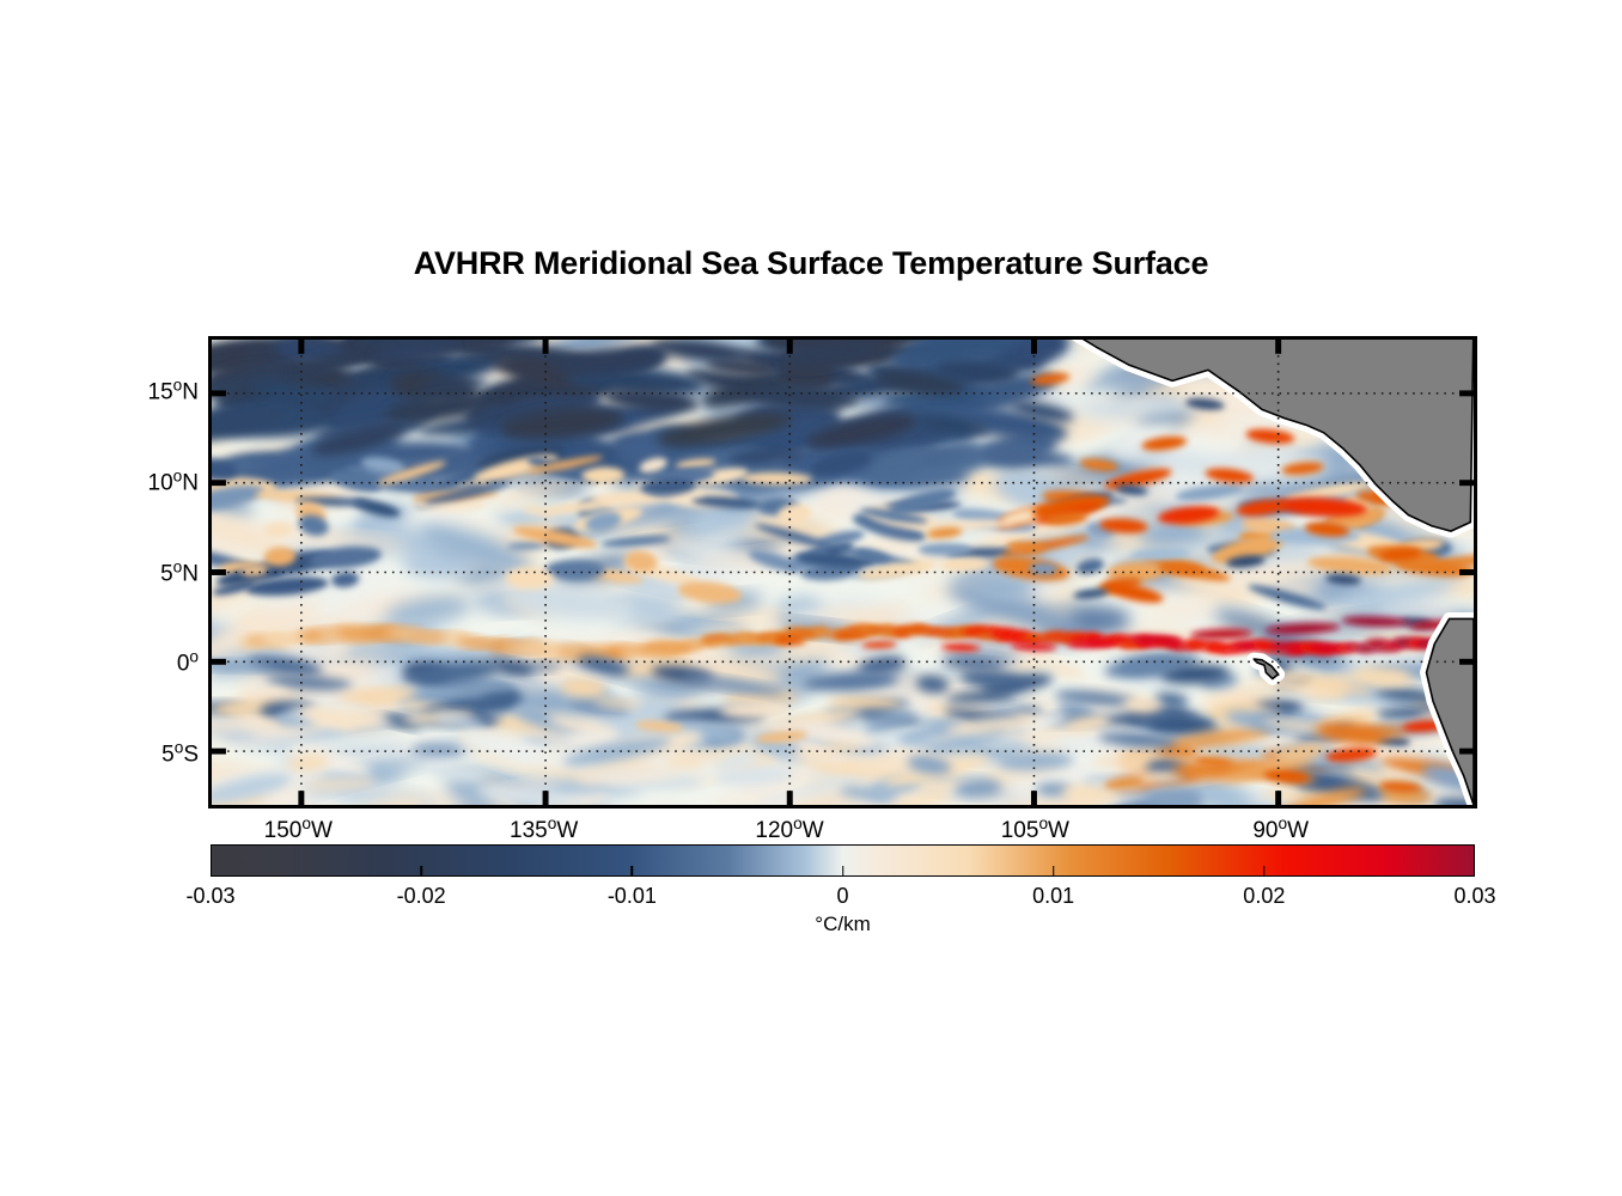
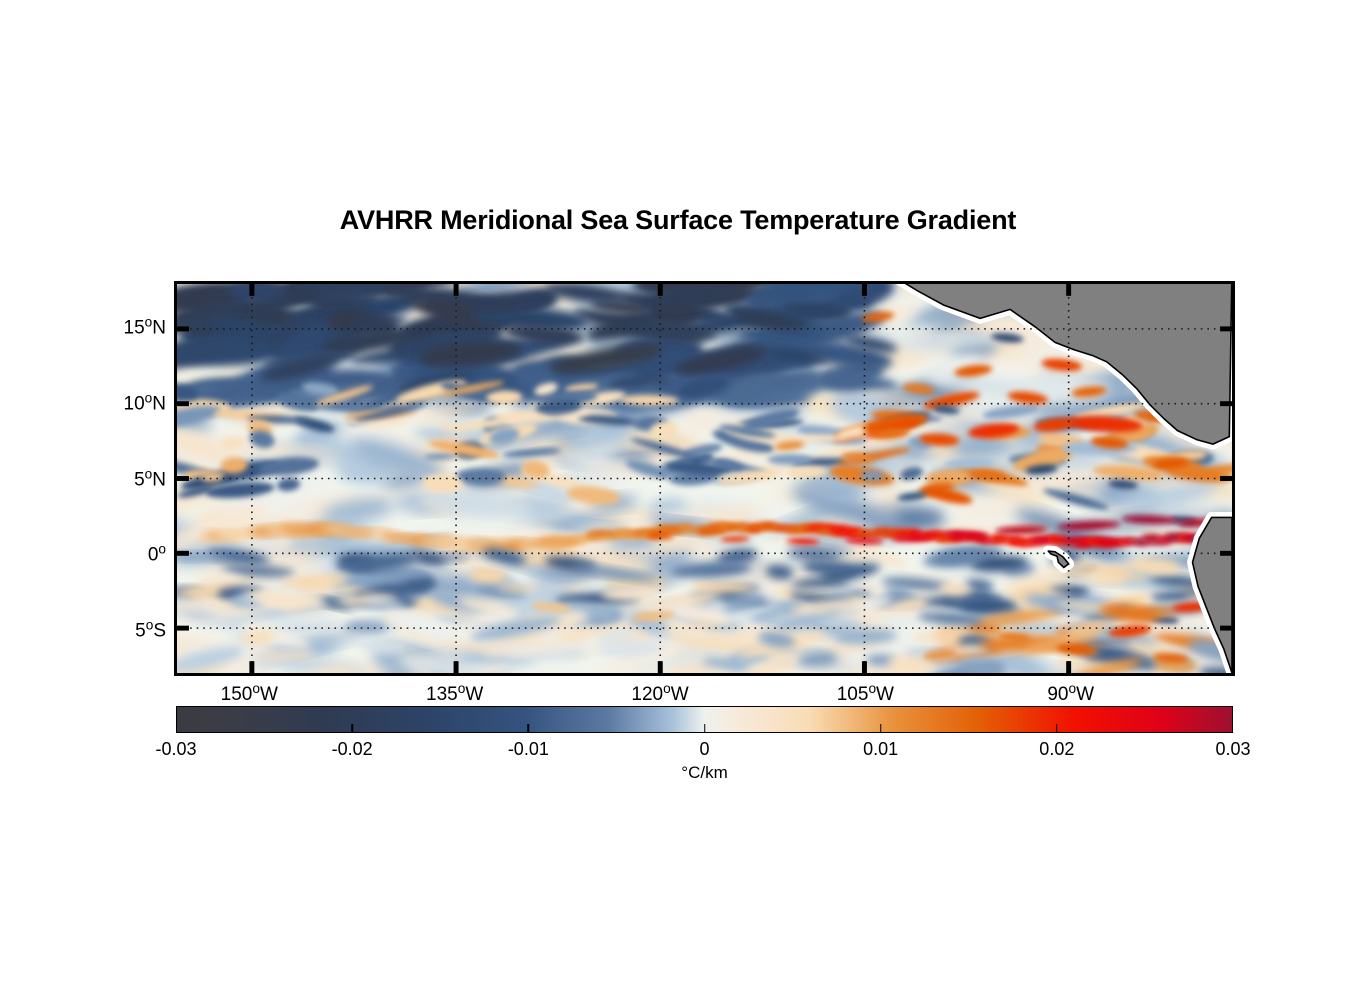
- AVHRR Meridional Sea Surface Temperature Surface
+ AVHRR Meridional Sea Surface Temperature Gradient
  15oN
  10oN
  5oN
  0o
  5oS
  150oW
  135oW
  120oW
  105oW
  90oW
  -0.03
  -0.02
  -0.01
  0
  0.01
  0.02
  0.03
  °C/km
